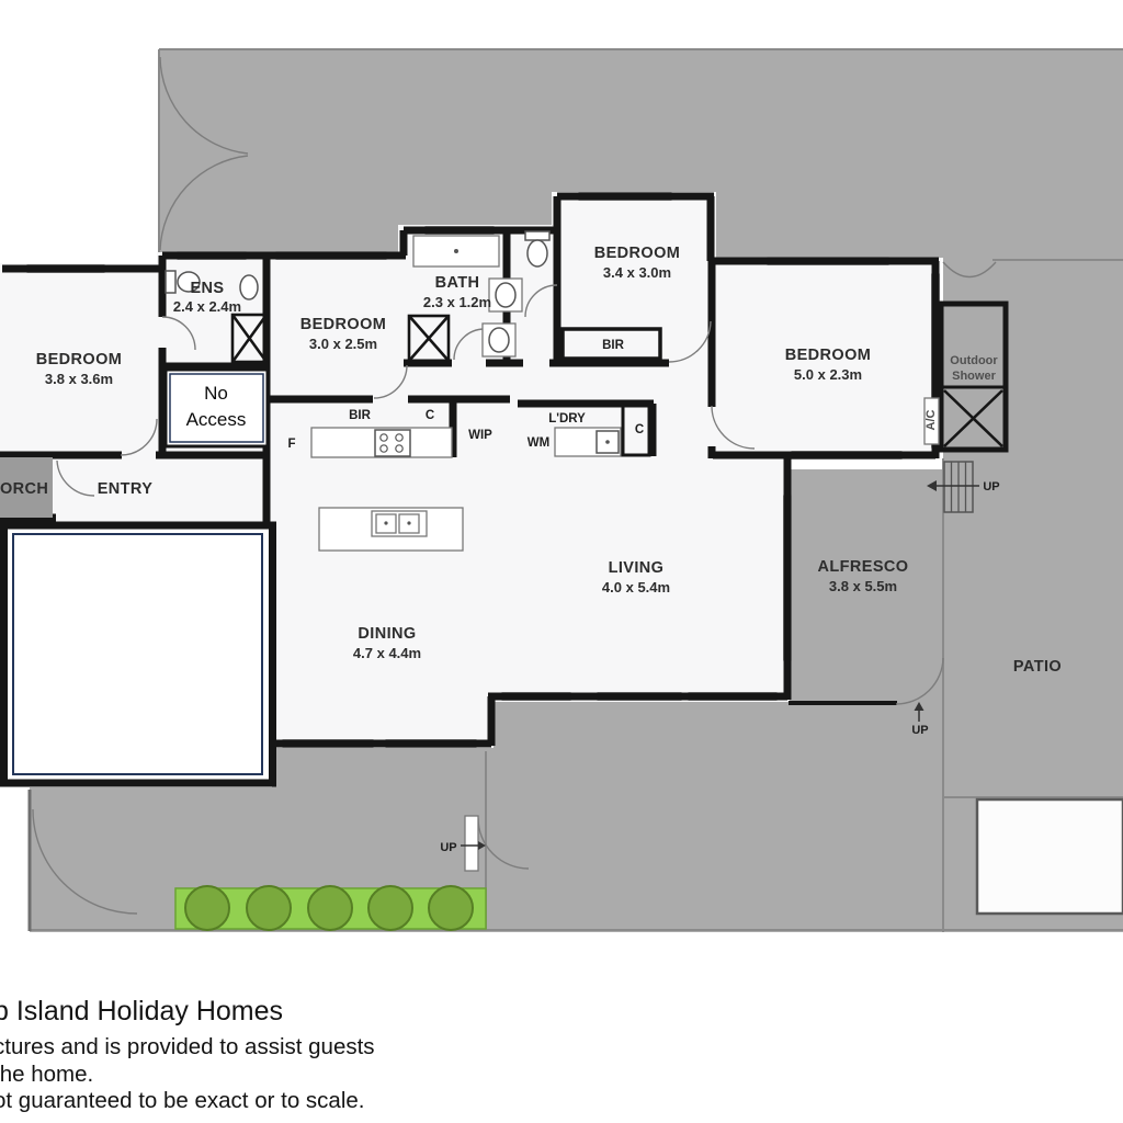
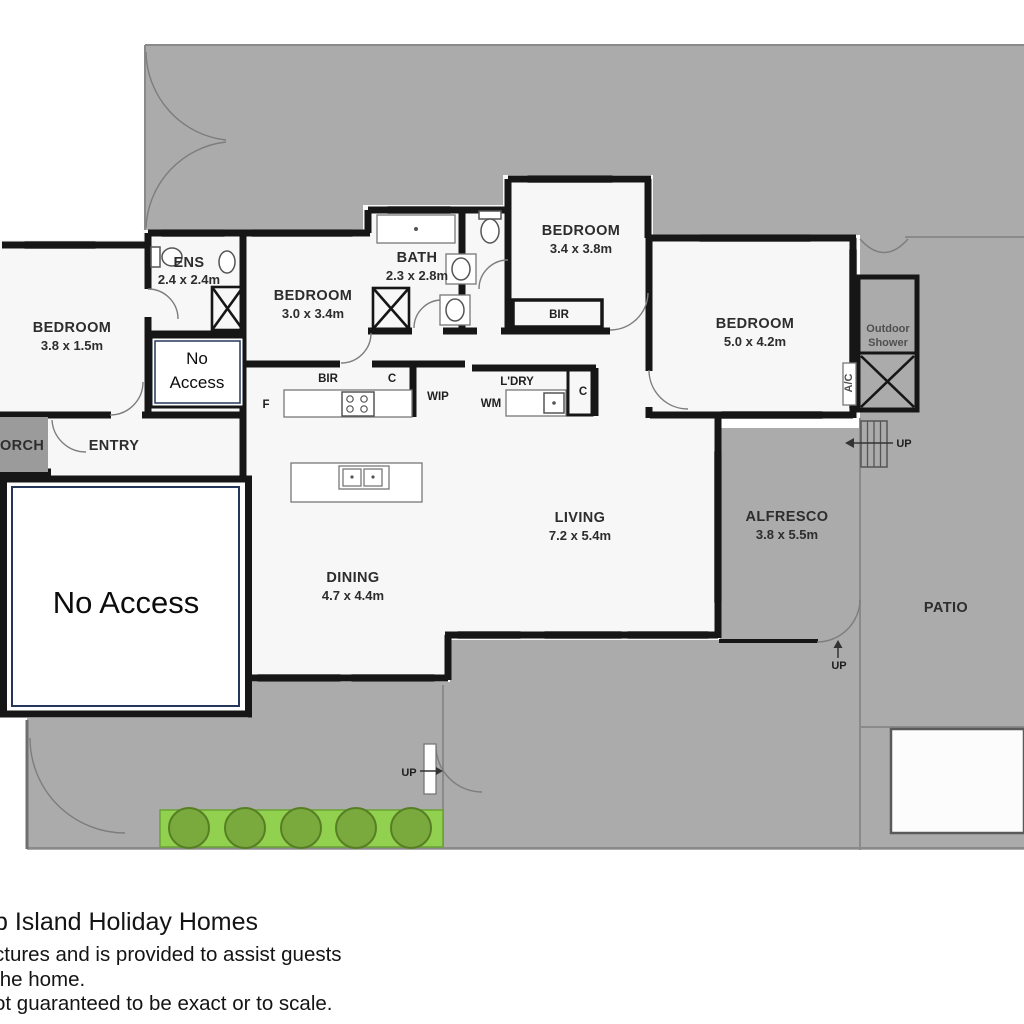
+ No Access
  No
  Access
  Outdoor
  Shower
  UP
  BEDROOM
- 3.8 x 3.6m
+ 3.8 x 1.5m
  ENS
  2.4 x 2.4m
  BEDROOM
- 3.0 x 2.5m
+ 3.0 x 3.4m
  BATH
- 2.3 x 1.2m
+ 2.3 x 2.8m
  BEDROOM
- 3.4 x 3.0m
+ 3.4 x 3.8m
  BEDROOM
- 5.0 x 2.3m
+ 5.0 x 4.2m
  LIVING
- 4.0 x 5.4m
+ 7.2 x 5.4m
  DINING
  4.7 x 4.4m
  ALFRESCO
  3.8 x 5.5m
  PATIO
  ENTRY
  ORCH
  BIR
  C
  F
  WIP
  WM
  L'DRY
  C
  BIR
  UP
  UP
  p Island Holiday Homes
  tures and is provided to assist guests
  he home.
  t guaranteed to be exact or to scale.
